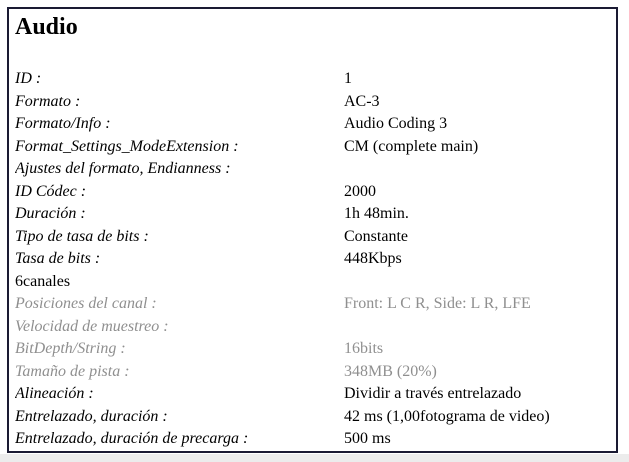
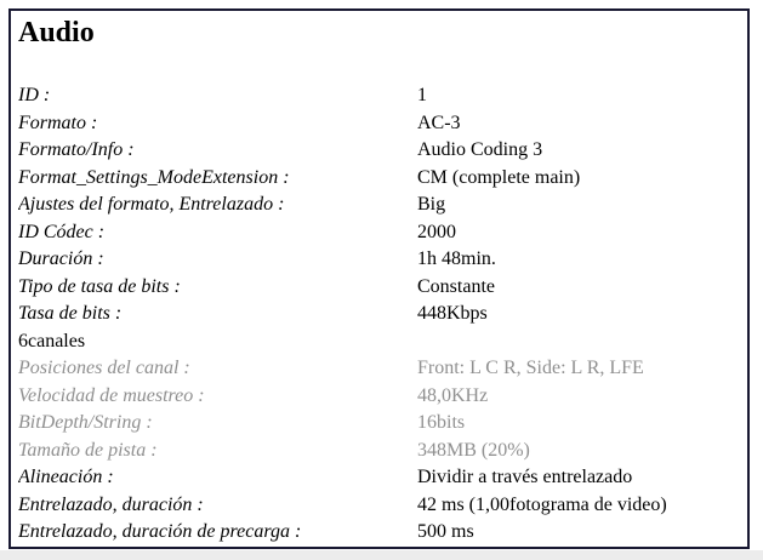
  Audio
  ID :
  1
  Formato :
  AC-3
  Formato/Info :
  Audio Coding 3
  Format_Settings_ModeExtension :
  CM (complete main)
- Ajustes del formato, Endianness :
+ Ajustes del formato, Entrelazado :
+ Big
  ID Códec :
  2000
  Duración :
  1h 48min.
  Tipo de tasa de bits :
  Constante
  Tasa de bits :
  448Kbps
  6canales
  Posiciones del canal :
  Front: L C R, Side: L R, LFE
  Velocidad de muestreo :
+ 48,0KHz
  BitDepth/String :
  16bits
  Tamaño de pista :
  348MB (20%)
  Alineación :
  Dividir a través entrelazado
  Entrelazado, duración :
  42 ms (1,00fotograma de video)
  Entrelazado, duración de precarga :
  500 ms
